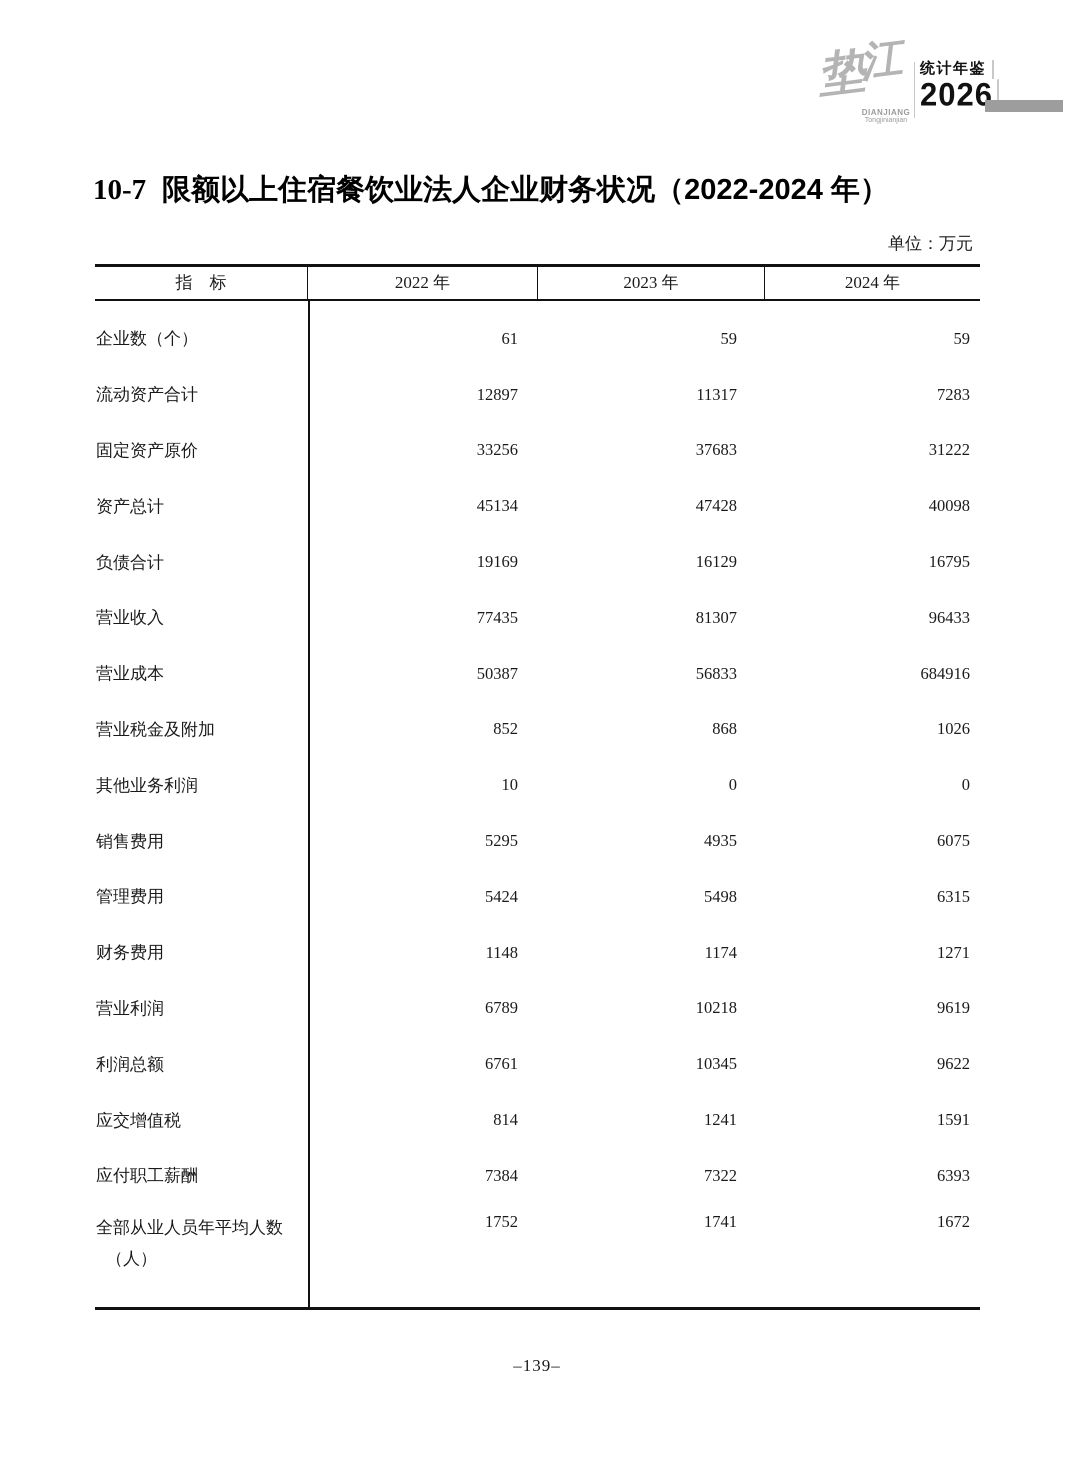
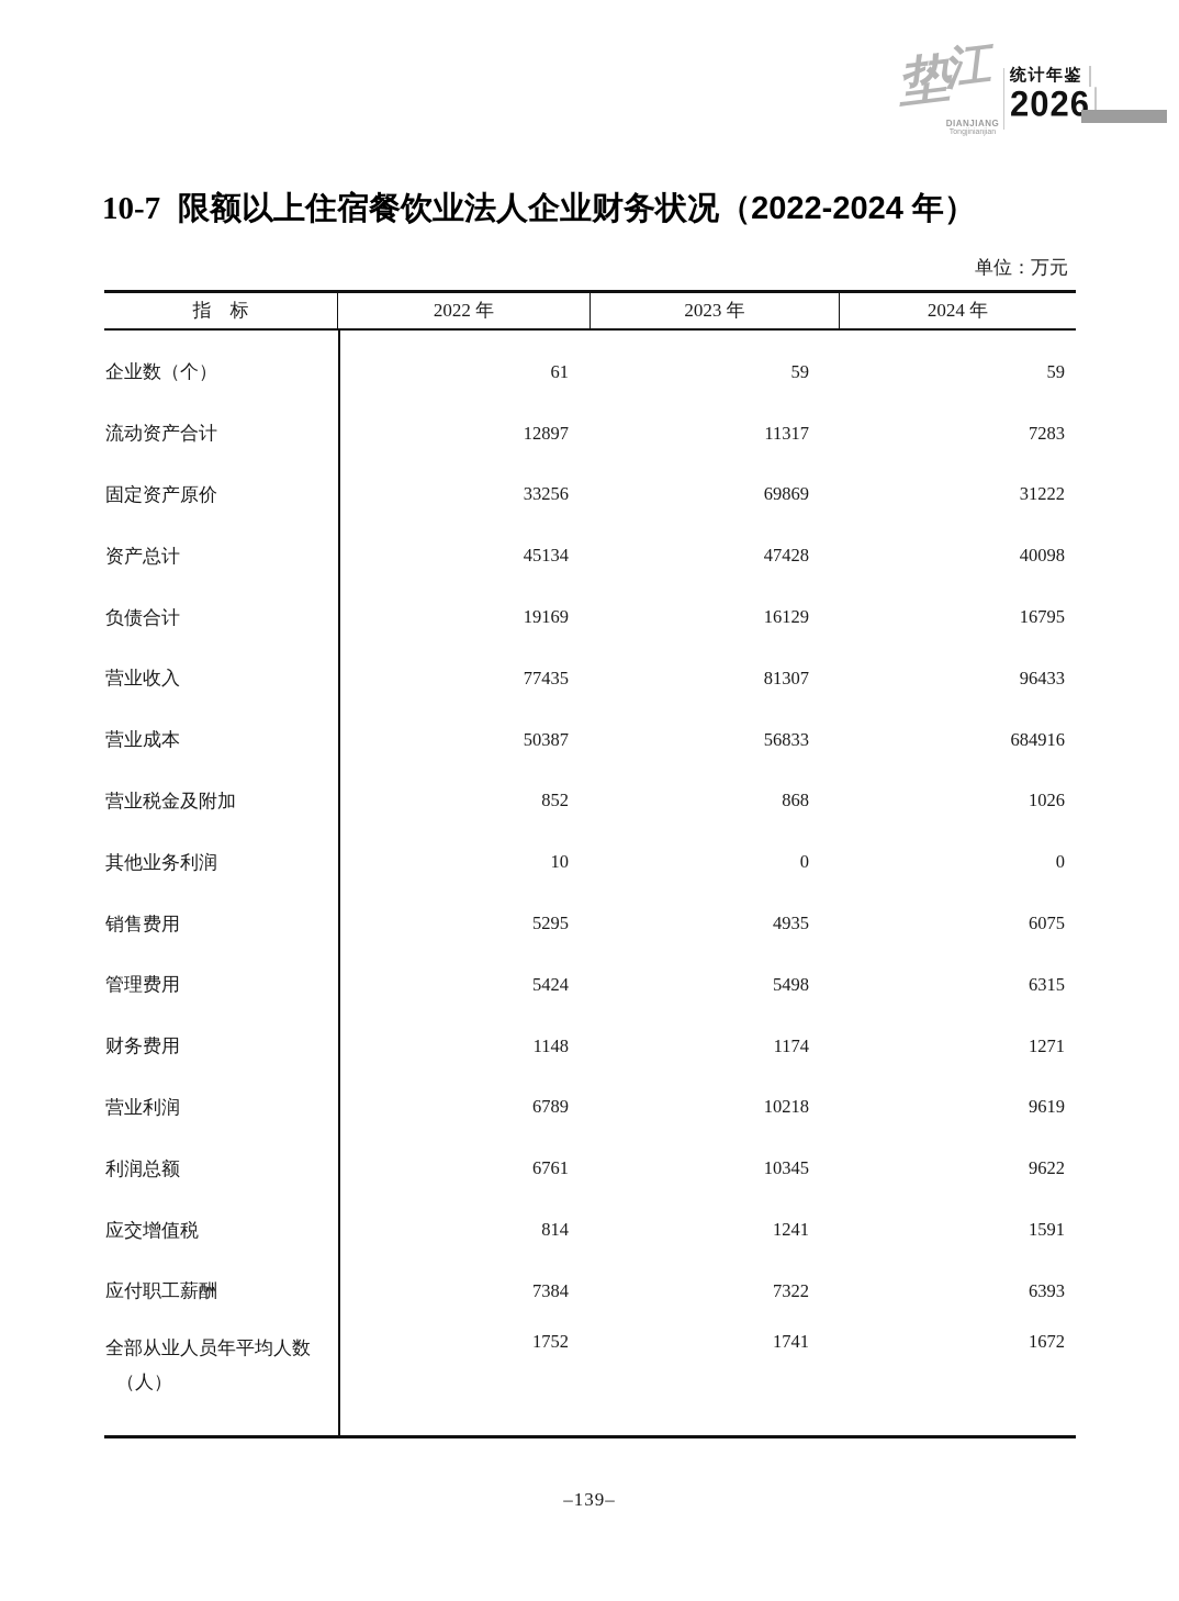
  DIANJIANG
  统计年鉴 2026
  10-7 限额以上住宿餐饮业法人企业财务状况（2022-2024 年）
  单位：万元
  指 标
  2022 年
  2023 年
  2024 年
  企业数（个）
  61
  59
  59
  流动资产合计
  12897
  11317
  7283
  固定资产原价
  33256
- 37683
+ 69869
  31222
  资产总计
  45134
  47428
  40098
  负债合计
  19169
  16129
  16795
  营业收入
  77435
  81307
  96433
  营业成本
  50387
  56833
  684916
  营业税金及附加
  852
  868
  1026
  其他业务利润
  10
  0
  0
  销售费用
  5295
  4935
  6075
  管理费用
  5424
  5498
  6315
  财务费用
  1148
  1174
  1271
  营业利润
  6789
  10218
  9619
  利润总额
  6761
  10345
  9622
  应交增值税
  814
  1241
  1591
  应付职工薪酬
  7384
  7322
  6393
  全部从业人员年平均人数
  （人）
  1752
  1741
  1672
  –139–
